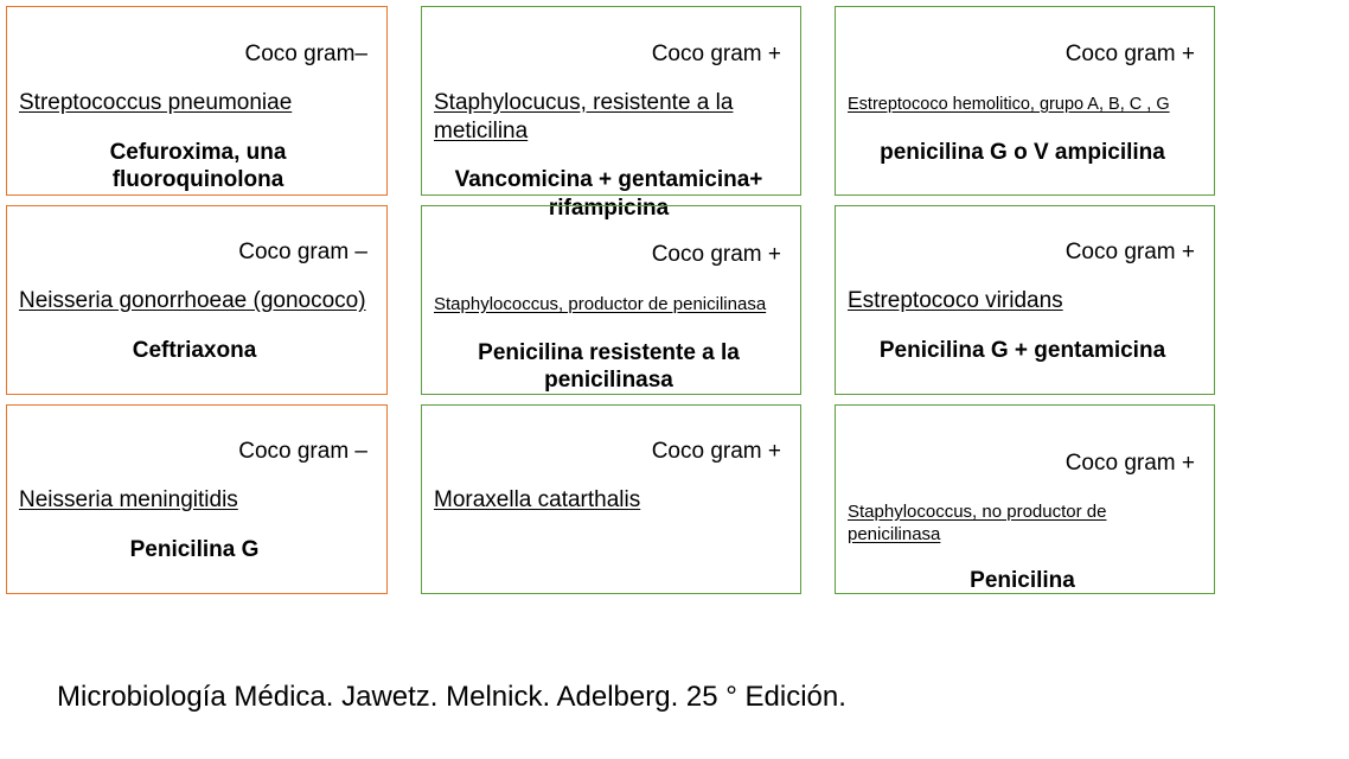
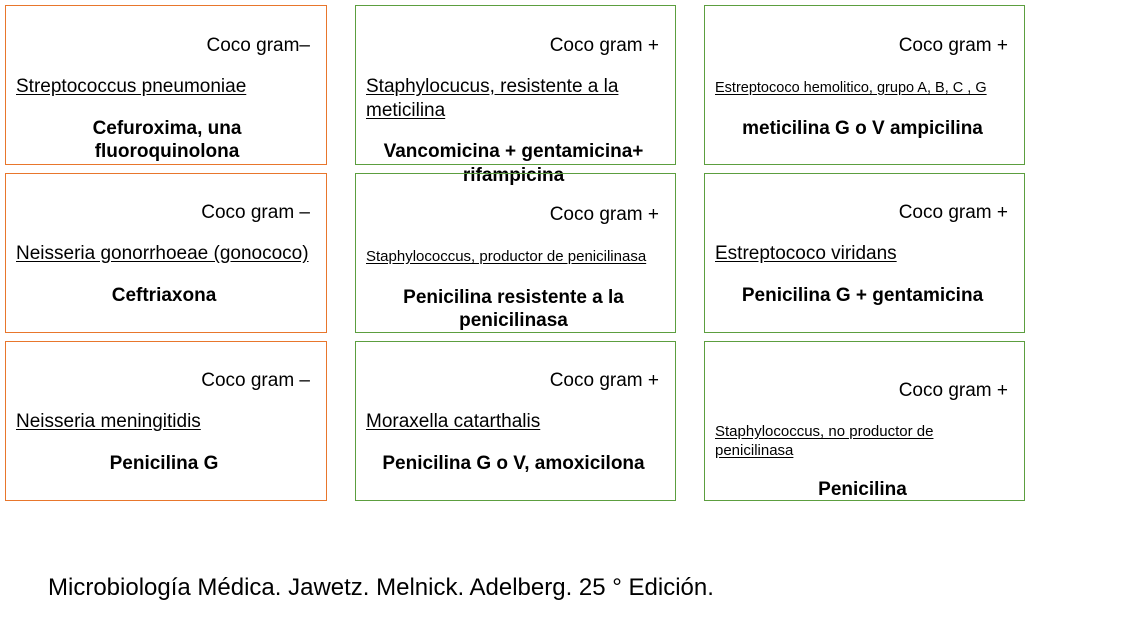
  Coco gram–
  Streptococcus pneumoniae
  Cefuroxima, una fluoroquinolona
  Coco gram +
  Staphylocucus, resistente a la meticilina
  Vancomicina + gentamicina+ rifampicina
  Coco gram +
  Estreptococo hemolitico, grupo A, B, C , G
- penicilina G o V ampicilina
+ meticilina G o V ampicilina
  Coco gram –
  Neisseria gonorrhoeae (gonococo)
  Ceftriaxona
  Coco gram +
  Staphylococcus, productor de penicilinasa
  Penicilina resistente a la penicilinasa
  Coco gram +
  Estreptococo viridans
  Penicilina G + gentamicina
  Coco gram –
  Neisseria meningitidis
  Penicilina G
  Coco gram +
  Moraxella catarthalis
+ Penicilina G o V, amoxicilona
  Coco gram +
  Staphylococcus, no productor de penicilinasa
  Penicilina
  Microbiología Médica. Jawetz. Melnick. Adelberg. 25 ° Edición.
